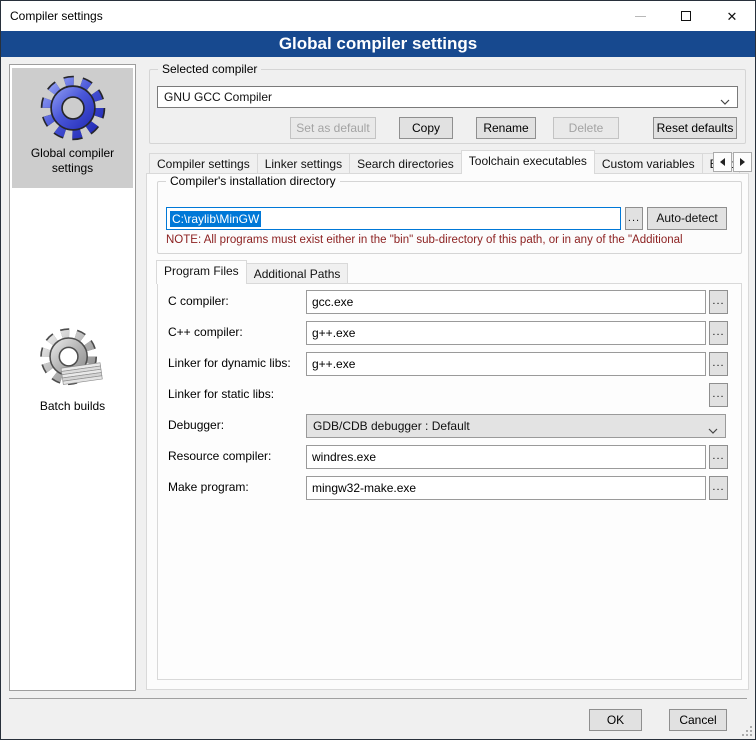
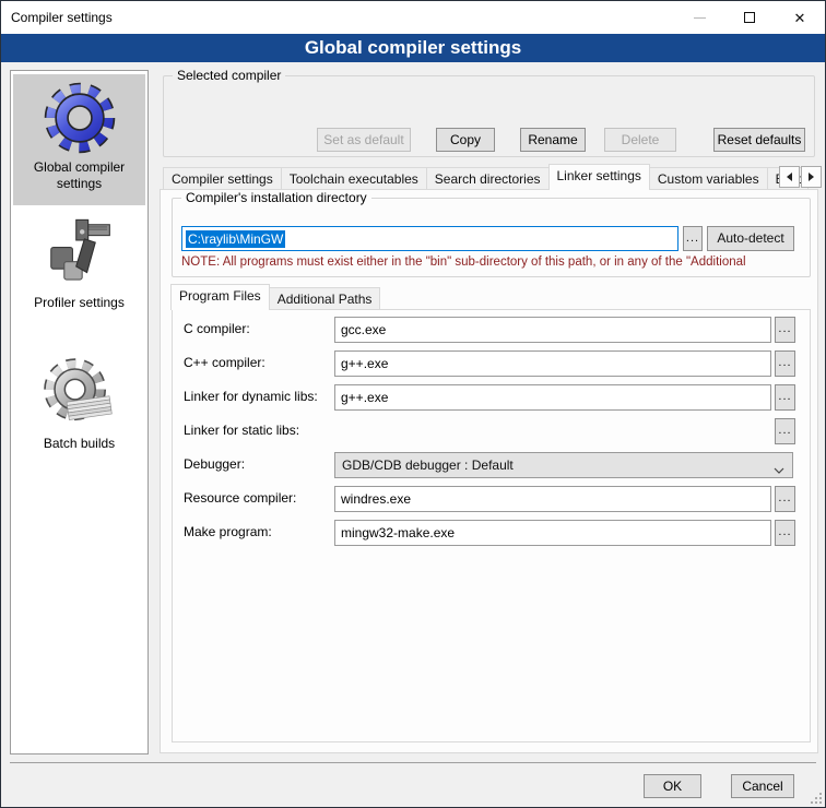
  Compiler settings
  ✕
  Global compiler settings
  Global compiler settings
+ Profiler settings
  Batch builds
  Selected compiler
- GNU GCC Compiler
  Set as default
  Copy
  Rename
  Delete
  Reset defaults
  Compiler settings
- Linker settings
+ Toolchain executables
  Search directories
- Toolchain executables
+ Linker settings
  Custom variables
  Compiler's installation directory
  C:\raylib\MinGW
  ...
  Auto-detect
  NOTE: All programs must exist either in the "bin" sub-directory of this path, or in any of the "Additional
  Program Files
  Additional Paths
  C compiler:
  gcc.exe
  ...
  C++ compiler:
  g++.exe
  ...
  Linker for dynamic libs:
  g++.exe
  ...
  Linker for static libs:
  ...
  Debugger:
  GDB/CDB debugger : Default
  Resource compiler:
  windres.exe
  ...
  Make program:
  mingw32-make.exe
  ...
  OK
  Cancel
